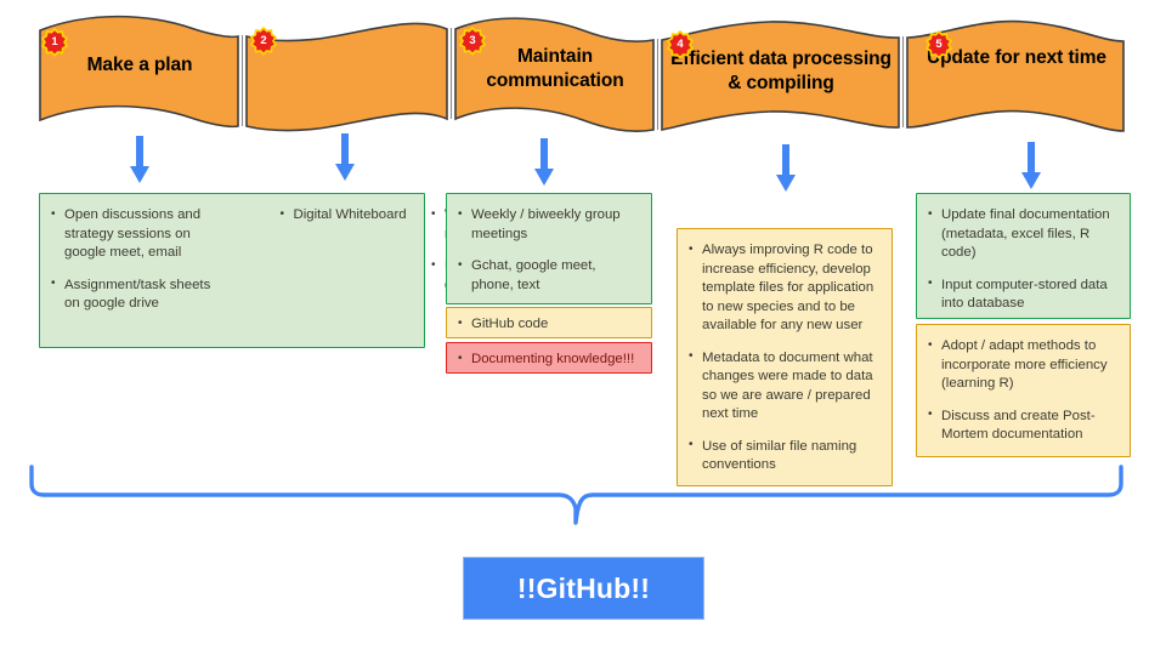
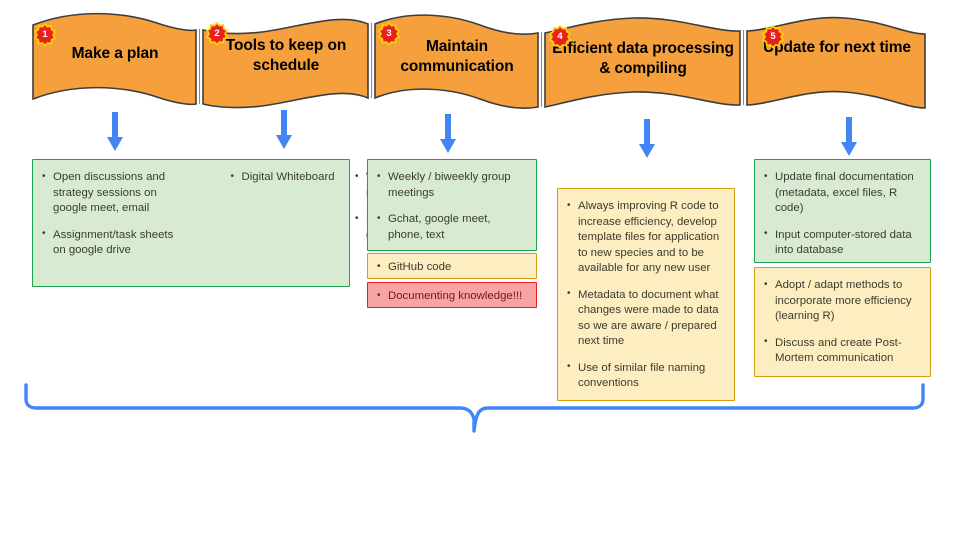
  Make a plan
+ Tools to keep on schedule
  Maintain communication
  Efficient data processing & compiling
  Update for next time
  1
  2
  3
  4
  5
  Open discussions and strategy sessions on google meet, email
  Assignment/task sheets on google drive
  Digital Whiteboard
  Weekly / biweekly group meetings
  Gchat, google meet, phone, text
  GitHub code
  Documenting knowledge!!!
  Always improving R code to increase efficiency, develop template files for application to new species and to be available for any new user
  Metadata to document what changes were made to data so we are aware / prepared next time
  Use of similar file naming conventions
  Update final documentation (metadata, excel files, R code)
  Input computer-stored data into database
  Adopt / adapt methods to incorporate more efficiency (learning R)
- Discuss and create Post-Mortem documentation
+ Discuss and create Post-Mortem communication
- !!GitHub!!
